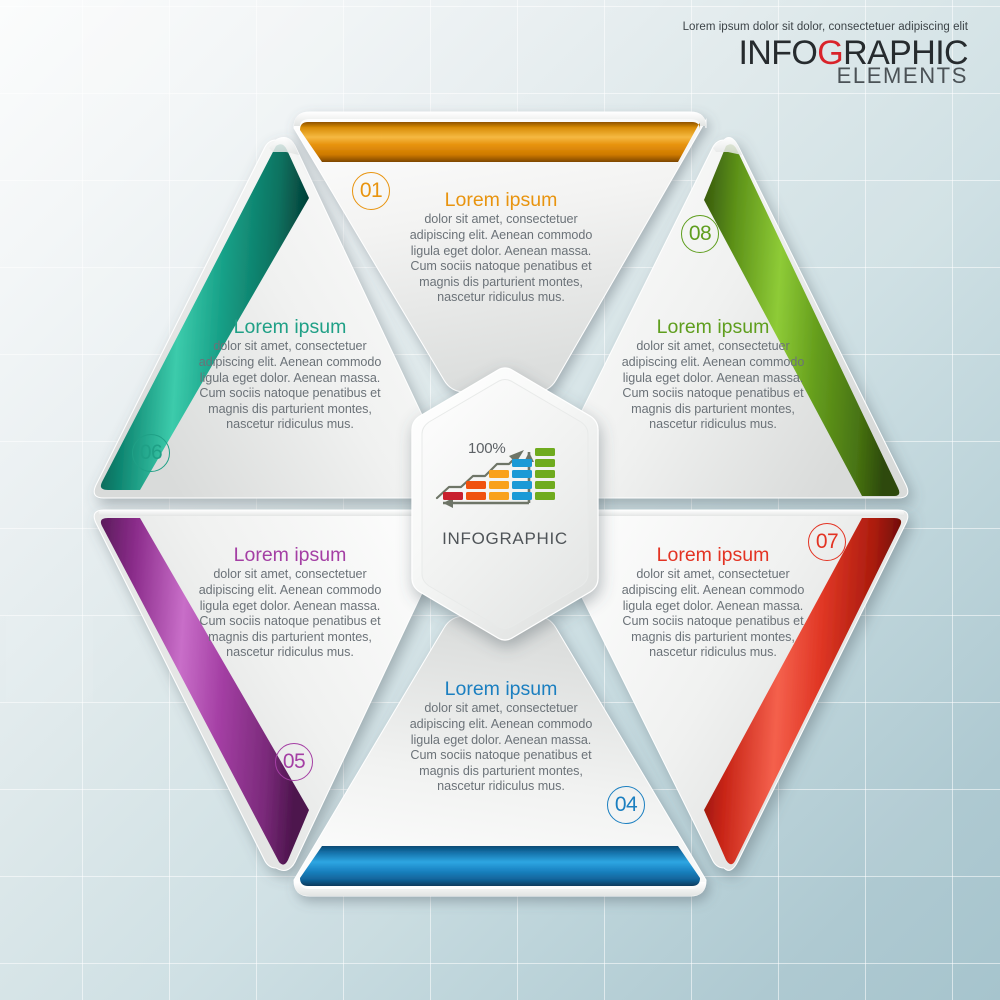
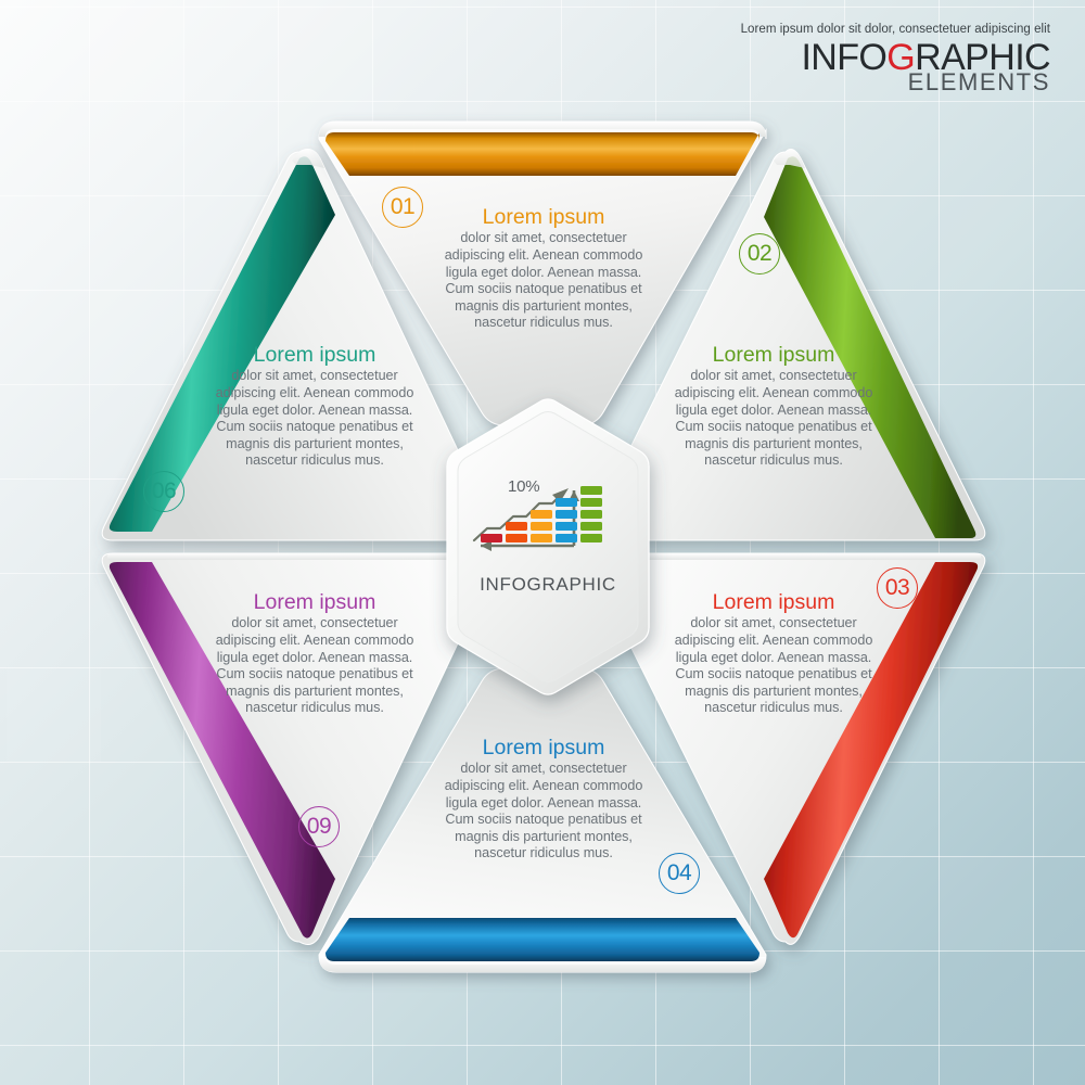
  Lorem ipsum dolor sit dolor, consectetuer adipiscing elit
  INFOGRAPHIC
  ELEMENTS
- 100%
+ 10%
  INFOGRAPHIC
  Lorem ipsum
  dolor sit amet, consectetuer adipiscing elit. Aenean commodo ligula eget dolor. Aenean massa. Cum sociis natoque penatibus et magnis dis parturient montes, nascetur ridiculus mus.
  01
  Lorem ipsum
  dolor sit amet, consectetuer adipiscing elit. Aenean commodo ligula eget dolor. Aenean massa. Cum sociis natoque penatibus et magnis dis parturient montes, nascetur ridiculus mus.
- 08
+ 02
  Lorem ipsum
  dolor sit amet, consectetuer adipiscing elit. Aenean commodo ligula eget dolor. Aenean massa. Cum sociis natoque penatibus et magnis dis parturient montes, nascetur ridiculus mus.
- 07
+ 03
  Lorem ipsum
  dolor sit amet, consectetuer adipiscing elit. Aenean commodo ligula eget dolor. Aenean massa. Cum sociis natoque penatibus et magnis dis parturient montes, nascetur ridiculus mus.
  04
  Lorem ipsum
  dolor sit amet, consectetuer adipiscing elit. Aenean commodo ligula eget dolor. Aenean massa. Cum sociis natoque penatibus et magnis dis parturient montes, nascetur ridiculus mus.
- 05
+ 09
  Lorem ipsum
  dolor sit amet, consectetuer adipiscing elit. Aenean commodo ligula eget dolor. Aenean massa. Cum sociis natoque penatibus et magnis dis parturient montes, nascetur ridiculus mus.
  06
